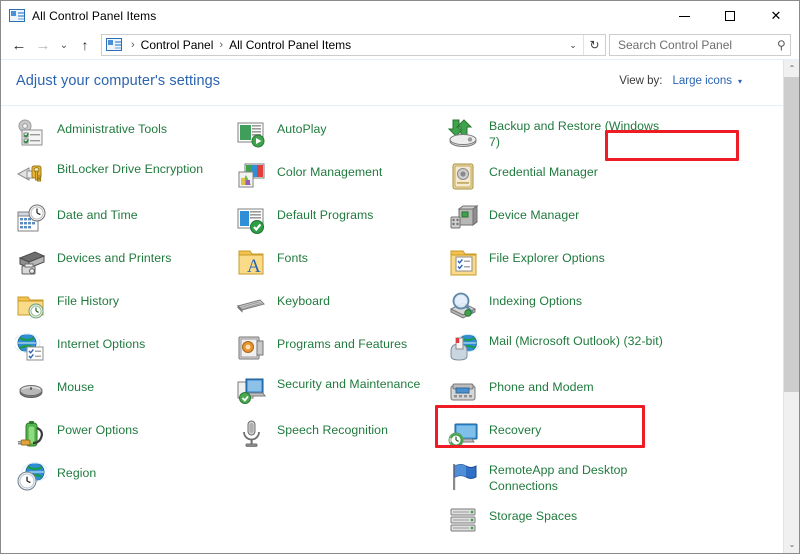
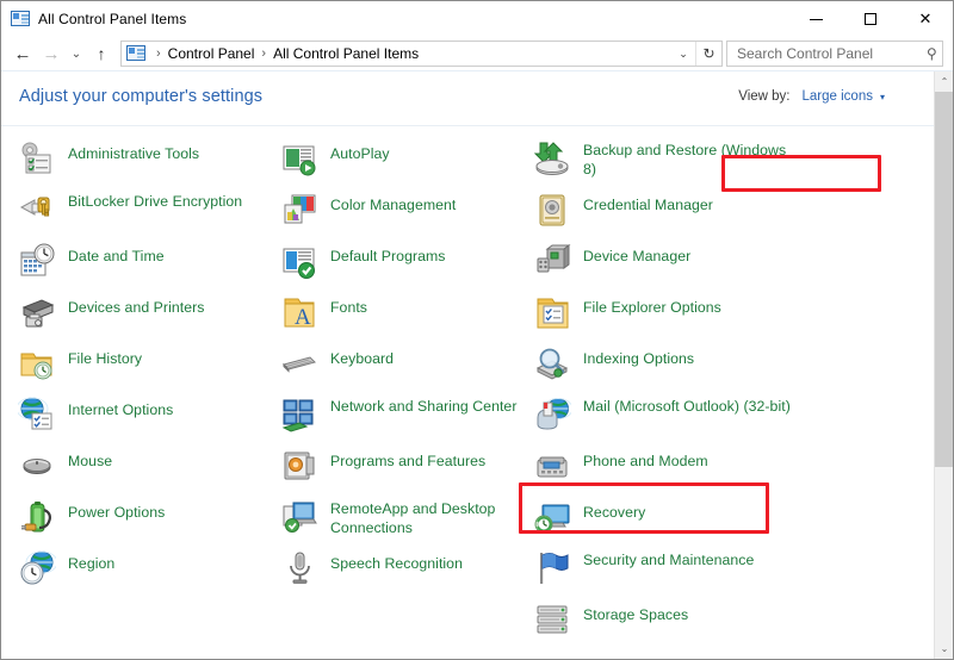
  All Control Panel Items
  ✕
  ←
  →
  ⌄
  ↑
  ›
  Control Panel
  ›
  All Control Panel Items
  ⌄
  ↻
  Search Control Panel
  Adjust your computer's settings
  View by:
  Large icons
  ▾
  Administrative Tools
  BitLocker Drive Encryption
  Date and Time
  Devices and Printers
  File History
  Internet Options
  Mouse
  Power Options
  Region
  AutoPlay
  Color Management
  Default Programs
  A
  Fonts
  Keyboard
+ Network and Sharing Center
  Programs and Features
- Security and Maintenance
+ RemoteApp and Desktop Connections
  Speech Recognition
- Backup and Restore (Windows 7)
+ Backup and Restore (Windows 8)
  Credential Manager
  Device Manager
  File Explorer Options
  Indexing Options
  Mail (Microsoft Outlook) (32-bit)
  Phone and Modem
  Recovery
- RemoteApp and Desktop Connections
+ Security and Maintenance
  Storage Spaces
  ⌃
  ⌄
